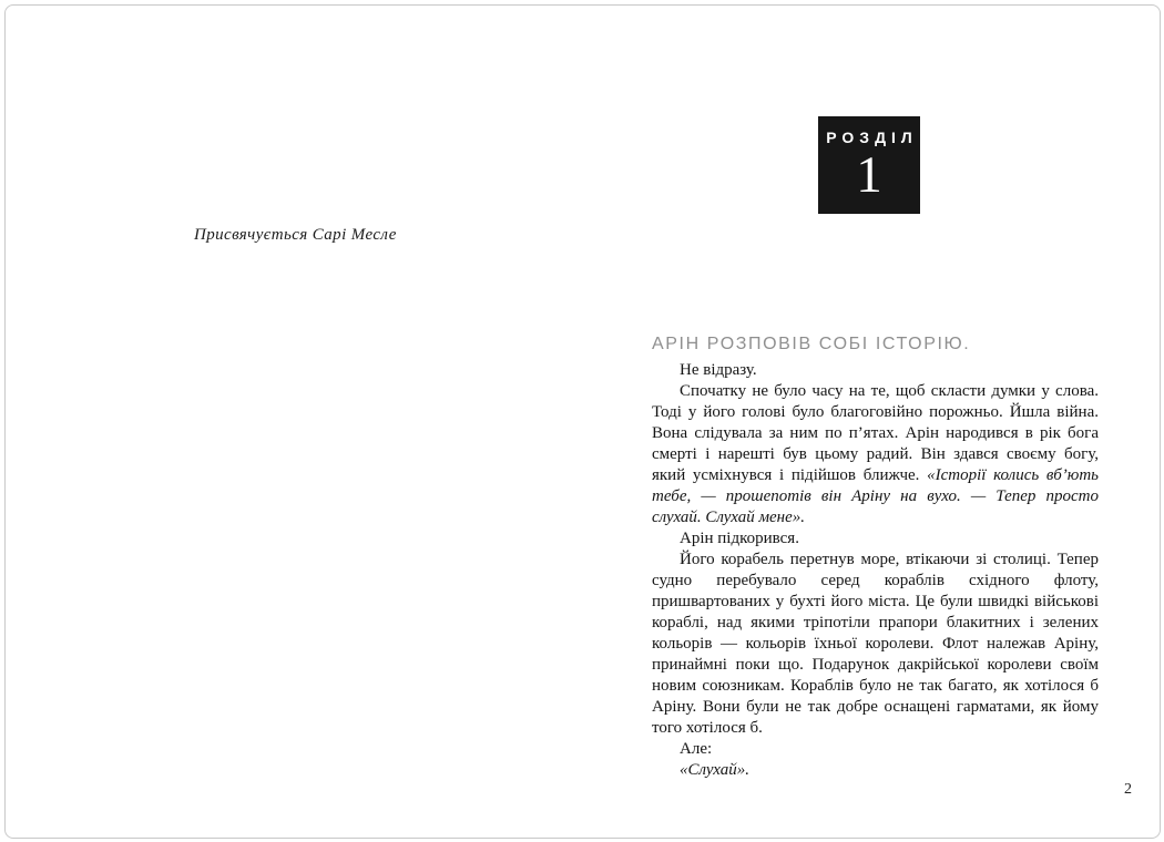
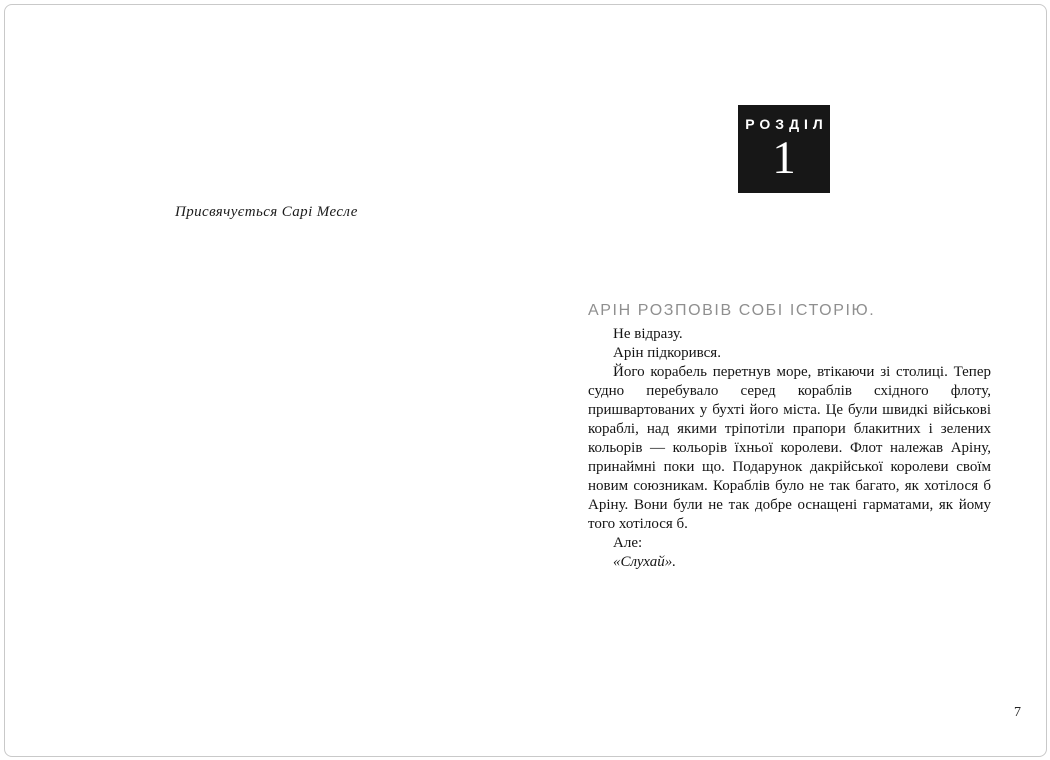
  Присвячується Сарі Месле
  РОЗДІЛ
  1
  АРІН РОЗПОВІВ СОБІ ІСТОРІЮ.
  Не відразу.
- Спочатку не було часу на те, щоб скласти думки у слова. Тоді у його голові було благоговійно порожньо. Йшла війна. Вона слідувала за ним по п’ятах. Арін народився в рік бога смерті і нарешті був цьому радий. Він здався своєму богу, який усміхнувся і підійшов ближче. «Історії колись вб’ють тебе, — прошепотів він Аріну на вухо. — Тепер просто слухай. Слухай мене».
  Арін підкорився.
  Його корабель перетнув море, втікаючи зі столиці. Тепер судно перебувало серед кораблів східного флоту, пришвартованих у бухті його міста. Це були швидкі військові кораблі, над якими тріпотіли прапори блакитних і зелених кольорів — кольорів їхньої королеви. Флот належав Аріну, принаймні поки що. Подарунок дакрійської королеви своїм новим союзникам. Кораблів було не так багато, як хотілося б Аріну. Вони були не так добре оснащені гарматами, як йому того хотілося б.
  Але:
  «Слухай».
- 2
+ 7
